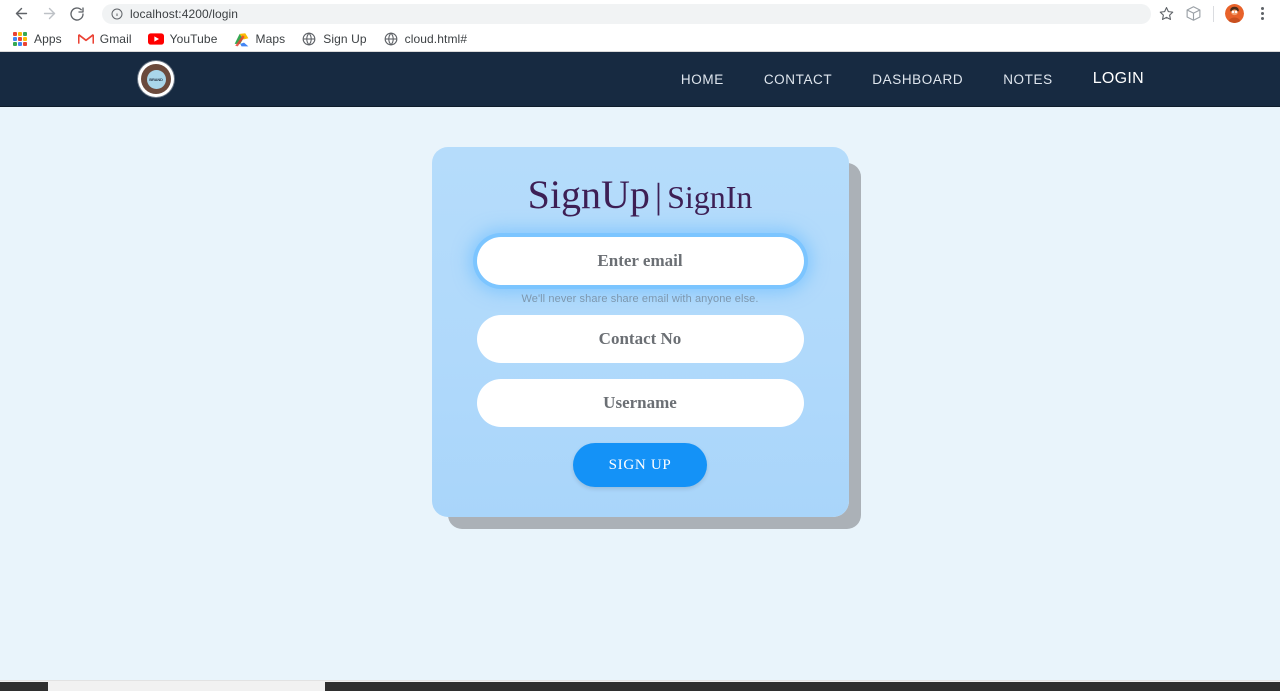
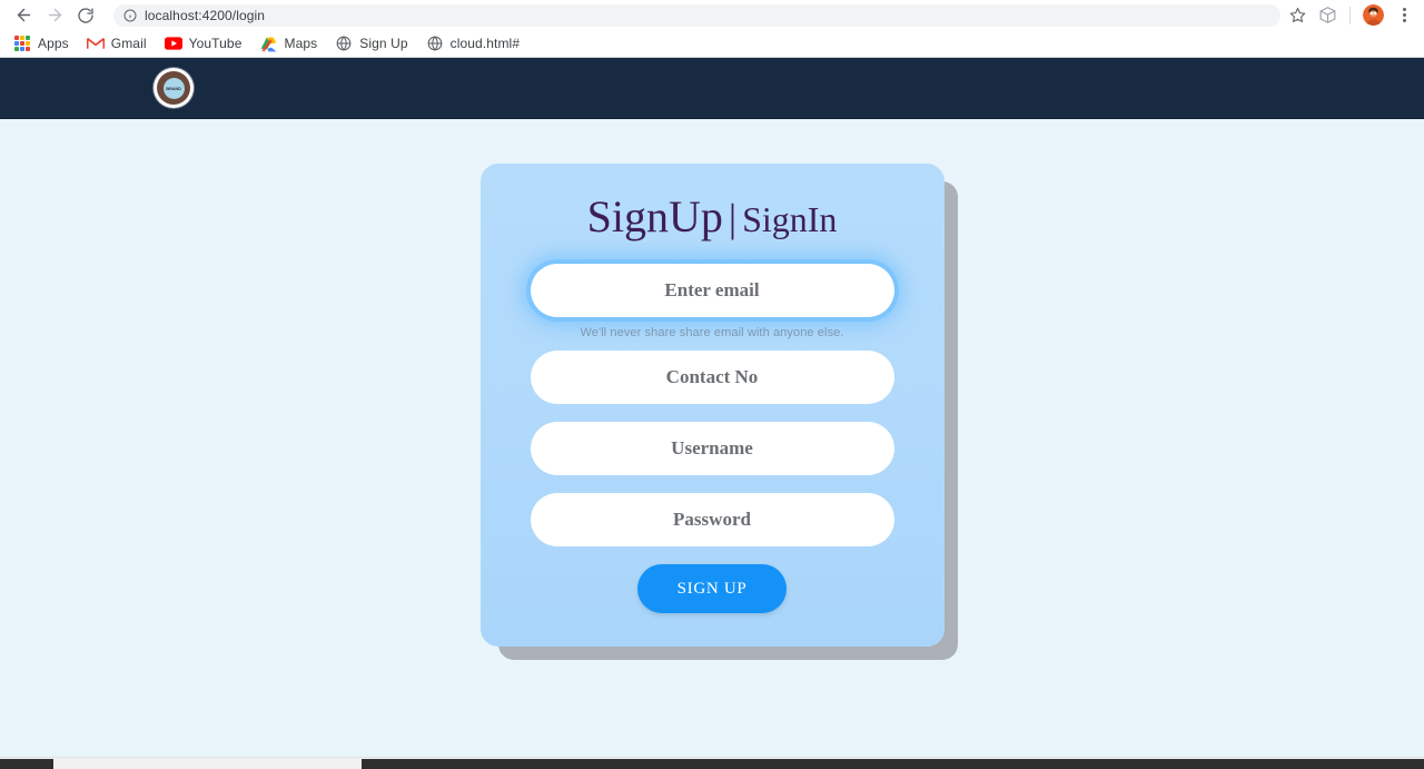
  localhost:4200/login
  Apps
  Gmail
  YouTube
  Maps
  Sign Up
  cloud.html#
- HOME
- CONTACT
- DASHBOARD
- NOTES
- LOGIN
  SignUp | SignIn
  Enter email
  We'll never share share email with anyone else.
  Contact No
  Username
+ Password
  SIGN UP
